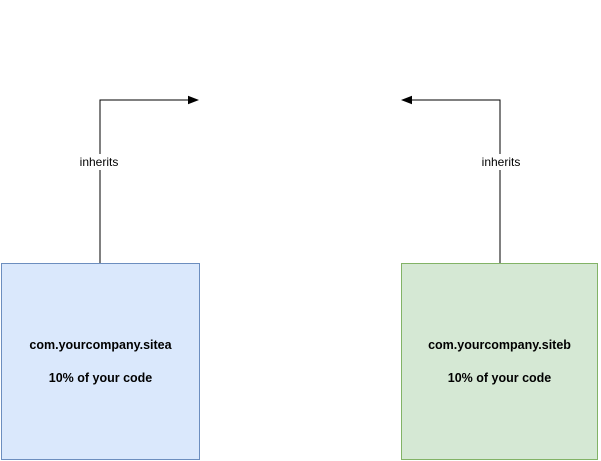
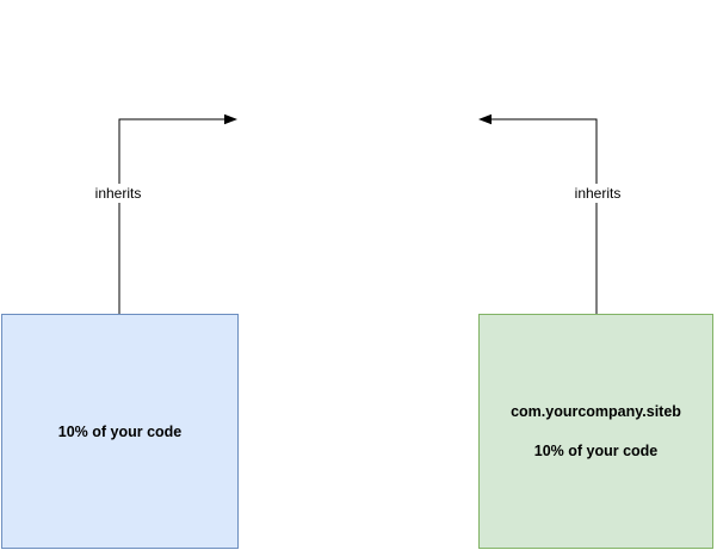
- com.yourcompany.sitea
  10% of your code
  com.yourcompany.siteb
  10% of your code
  inherits
  inherits
